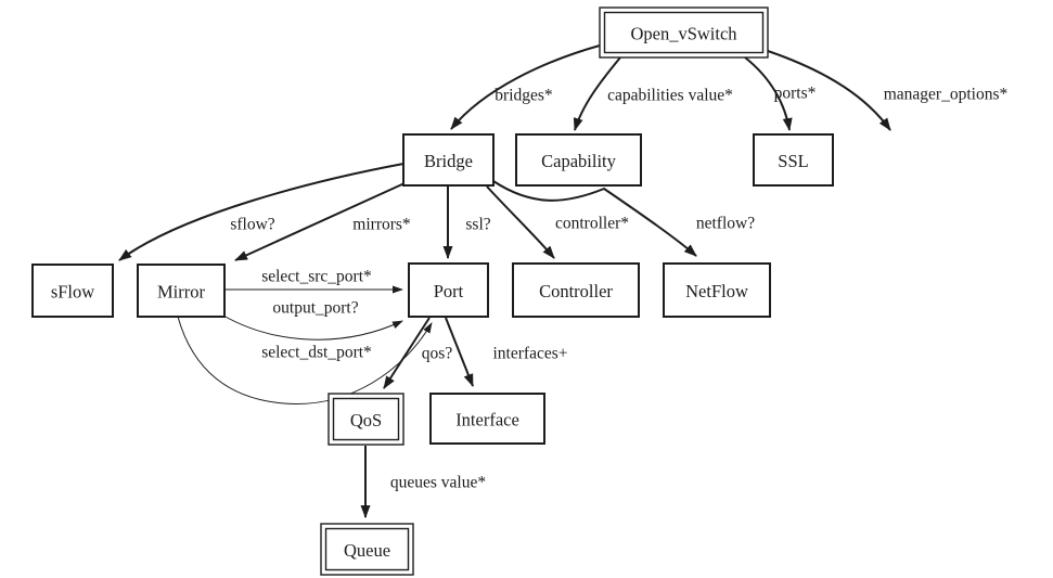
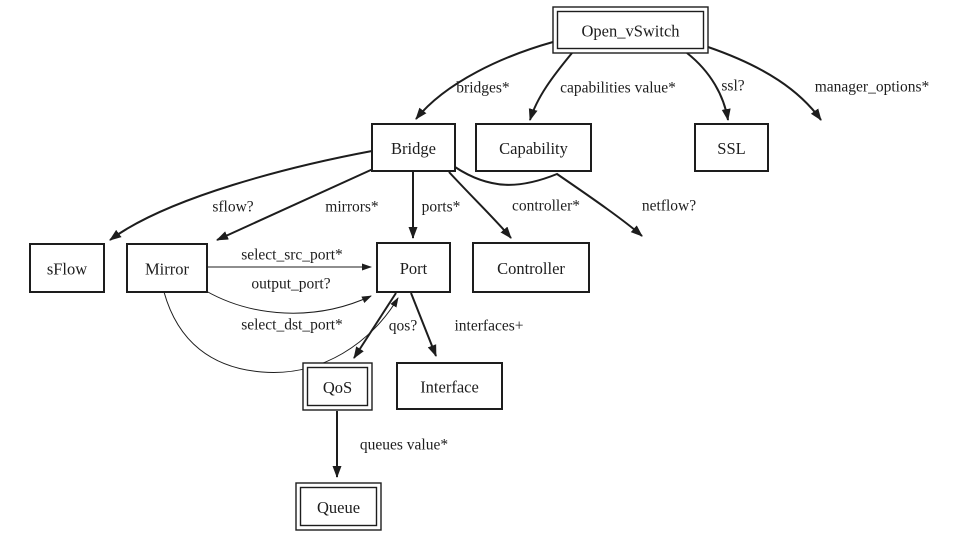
  Open_vSwitch
  Bridge
  Capability
  SSL
  sFlow
  Mirror
  Port
  Controller
- NetFlow
  QoS
  Interface
  Queue
  bridges*
  capabilities value*
- ports*
+ ssl?
  manager_options*
  sflow?
  mirrors*
- ssl?
+ ports*
  controller*
  netflow?
  select_src_port*
  output_port?
  select_dst_port*
  qos?
  interfaces+
  queues value*
